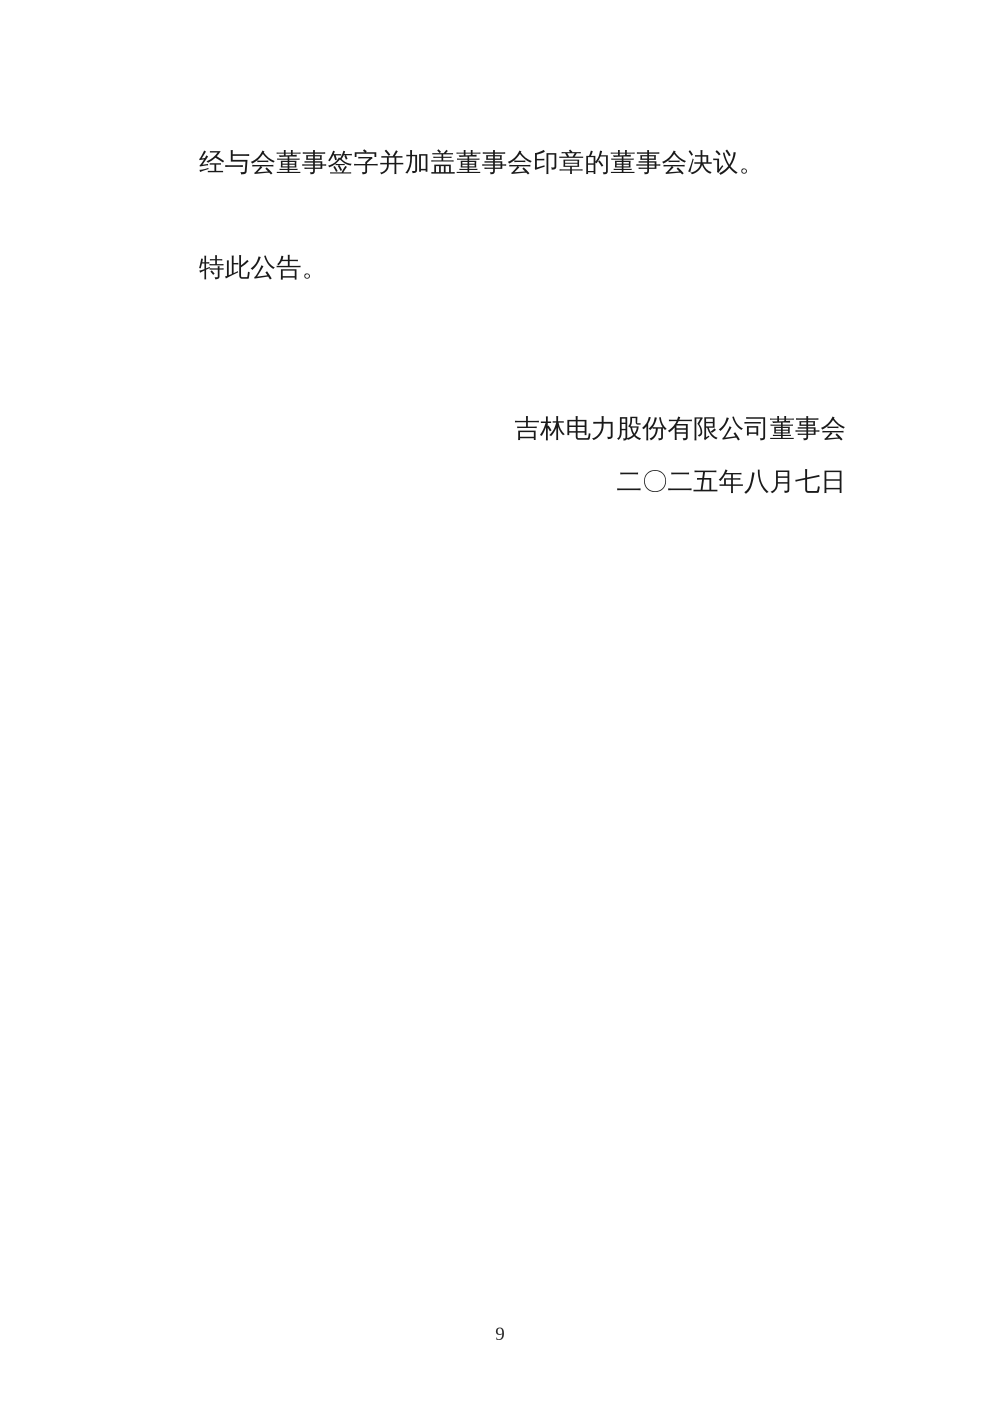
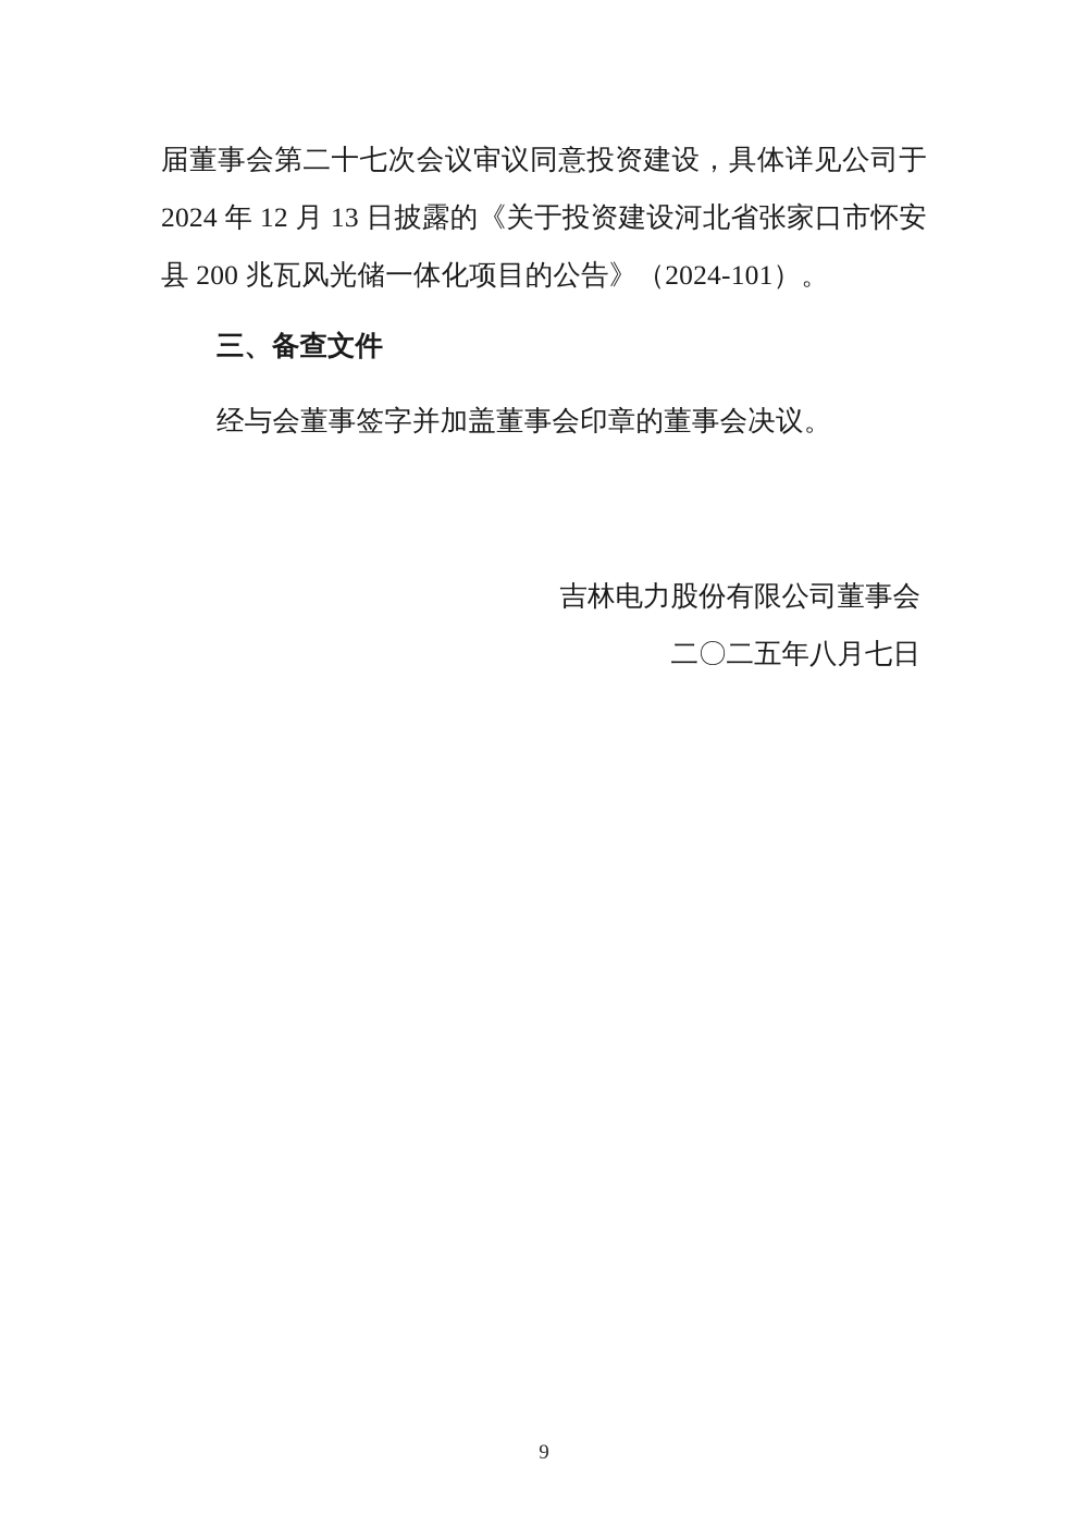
+ 届董事会第二十七次会议审议同意投资建设，具体详见公司于 2024 年 12 月 13 日披露的《关于投资建设河北省张家口市怀安县 200 兆瓦风光储一体化项目的公告》（2024-101）。
+ 三、备查文件
  经与会董事签字并加盖董事会印章的董事会决议。
- 特此公告。
  吉林电力股份有限公司董事会
  二〇二五年八月七日
  9
